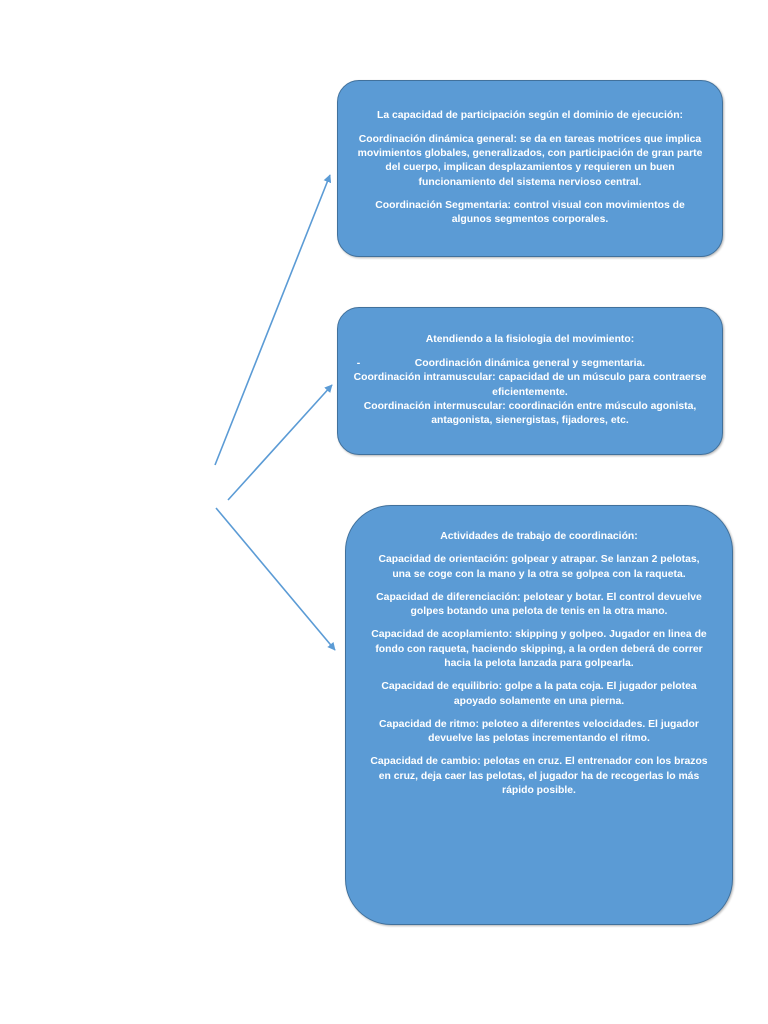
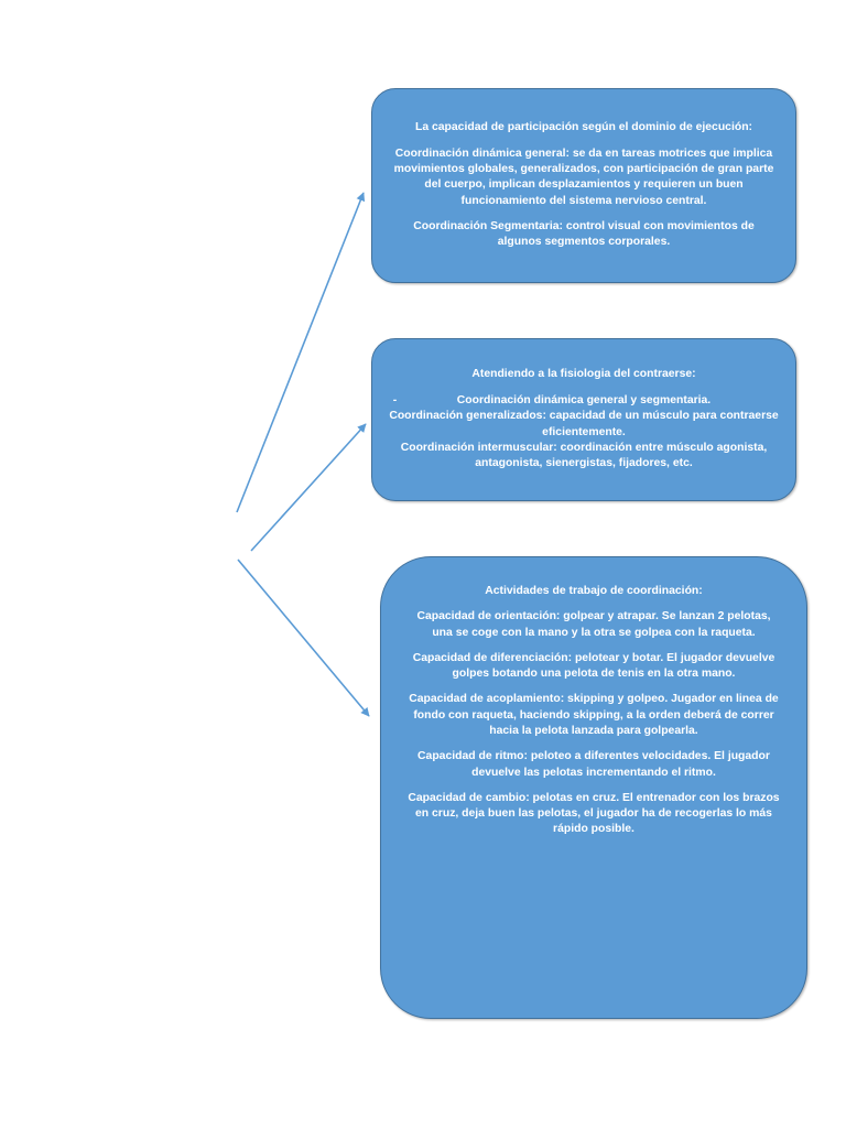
  La capacidad de participación según el dominio de ejecución:
  Coordinación dinámica general: se da en tareas motrices que implica movimientos globales, generalizados, con participación de gran parte del cuerpo, implican desplazamientos y requieren un buen funcionamiento del sistema nervioso central.
  Coordinación Segmentaria: control visual con movimientos de algunos segmentos corporales.
- Atendiendo a la fisiologia del movimiento:
+ Atendiendo a la fisiologia del contraerse:
  - Coordinación dinámica general y segmentaria.
- Coordinación intramuscular: capacidad de un músculo para contraerse eficientemente.
+ Coordinación generalizados: capacidad de un músculo para contraerse eficientemente.
  Coordinación intermuscular: coordinación entre músculo agonista, antagonista, sienergistas, fijadores, etc.
  Actividades de trabajo de coordinación:
  Capacidad de orientación: golpear y atrapar. Se lanzan 2 pelotas, una se coge con la mano y la otra se golpea con la raqueta.
- Capacidad de diferenciación: pelotear y botar. El control devuelve golpes botando una pelota de tenis en la otra mano.
+ Capacidad de diferenciación: pelotear y botar. El jugador devuelve golpes botando una pelota de tenis en la otra mano.
  Capacidad de acoplamiento: skipping y golpeo. Jugador en linea de fondo con raqueta, haciendo skipping, a la orden deberá de correr hacia la pelota lanzada para golpearla.
- Capacidad de equilibrio: golpe a la pata coja. El jugador pelotea apoyado solamente en una pierna.
  Capacidad de ritmo: peloteo a diferentes velocidades. El jugador devuelve las pelotas incrementando el ritmo.
- Capacidad de cambio: pelotas en cruz. El entrenador con los brazos en cruz, deja caer las pelotas, el jugador ha de recogerlas lo más rápido posible.
+ Capacidad de cambio: pelotas en cruz. El entrenador con los brazos en cruz, deja buen las pelotas, el jugador ha de recogerlas lo más rápido posible.
